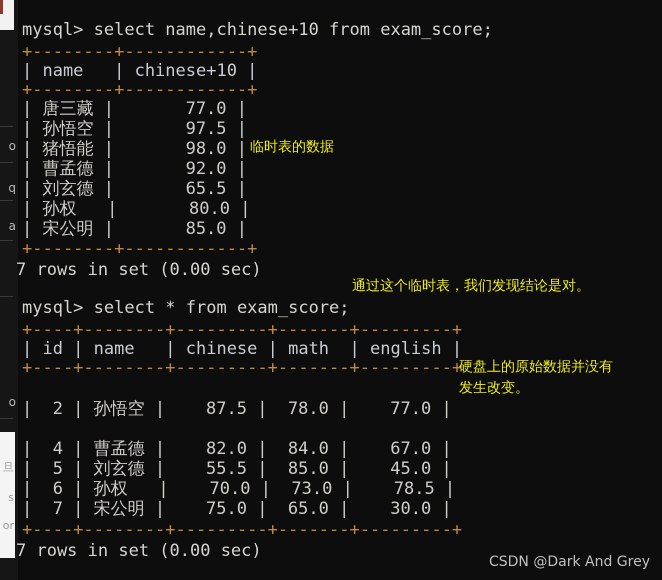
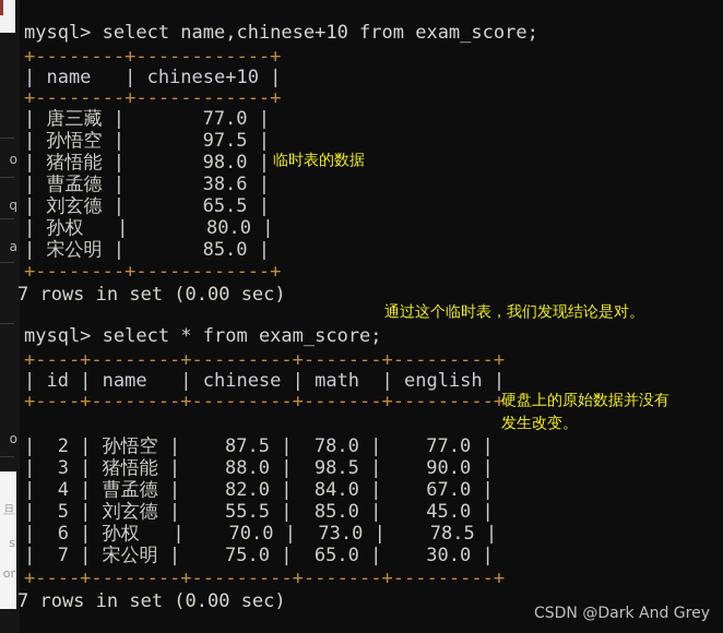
  o
  q
  a
  o
  旦
  s
  or
  mysql> select name,chinese+10 from exam_score;
  +--------+------------+
  | name | chinese+10 |
  +--------+------------+
  | 唐三藏 | 77.0 |
  | 孙悟空 | 97.5 |
  | 猪悟能 | 98.0 |
- | 曹孟德 | 92.0 |
+ | 曹孟德 | 38.6 |
  | 刘玄德 | 65.5 |
  | 孙权 | 80.0 |
  | 宋公明 | 85.0 |
  +--------+------------+
  7 rows in set (0.00 sec)
  mysql> select * from exam_score;
  +----+--------+---------+-------+---------+
  | id | name | chinese | math | english |
  +----+--------+---------+-------+---------+
  | 2 | 孙悟空 | 87.5 | 78.0 | 77.0 |
+ | 3 | 猪悟能 | 88.0 | 98.5 | 90.0 |
  | 4 | 曹孟德 | 82.0 | 84.0 | 67.0 |
  | 5 | 刘玄德 | 55.5 | 85.0 | 45.0 |
  | 6 | 孙权 | 70.0 | 73.0 | 78.5 |
  | 7 | 宋公明 | 75.0 | 65.0 | 30.0 |
  +----+--------+---------+-------+---------+
  7 rows in set (0.00 sec)
  临时表的数据
  通过这个临时表，我们发现结论是对。
  硬盘上的原始数据并没有
  发生改变。
  CSDN @Dark And Grey
